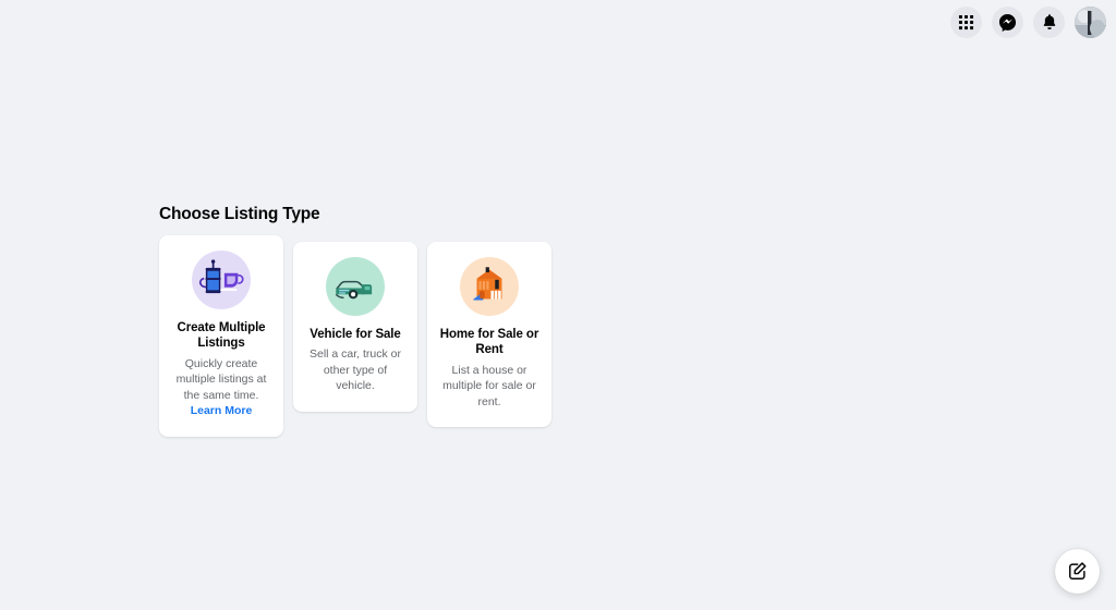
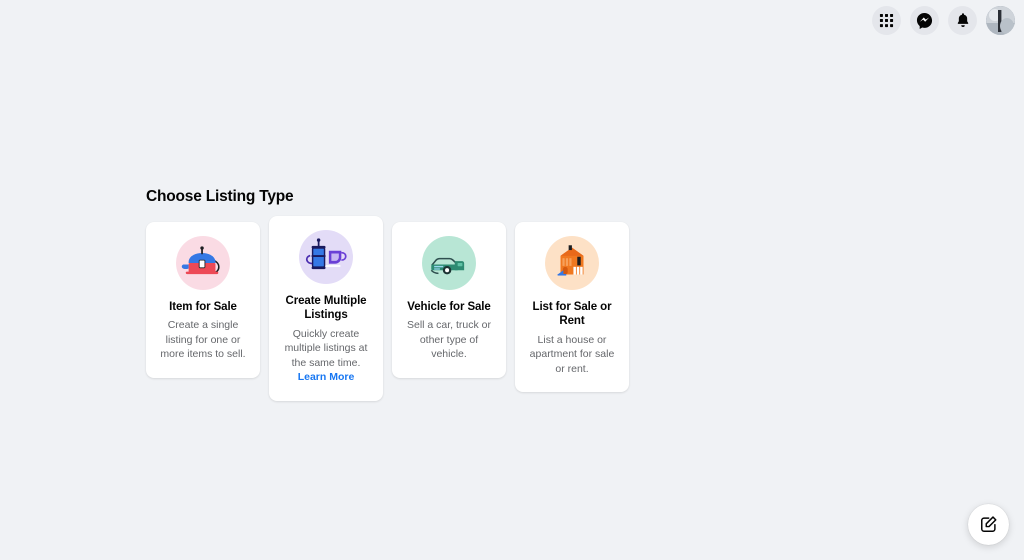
  Choose Listing Type
+ Item for Sale
+ Create a single listing for one or more items to sell.
  Create Multiple Listings
  Quickly create multiple listings at the same time.
  Learn More
  Vehicle for Sale
  Sell a car, truck or other type of vehicle.
- Home for Sale or Rent
+ List for Sale or Rent
- List a house or multiple for sale or rent.
+ List a house or apartment for sale or rent.
